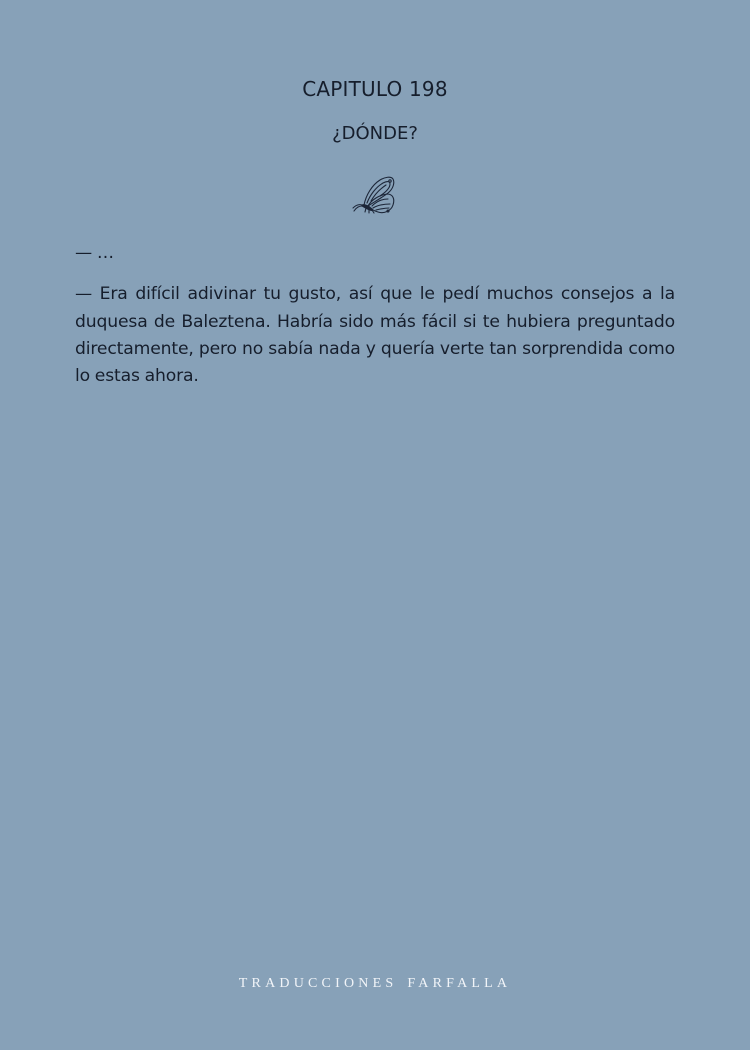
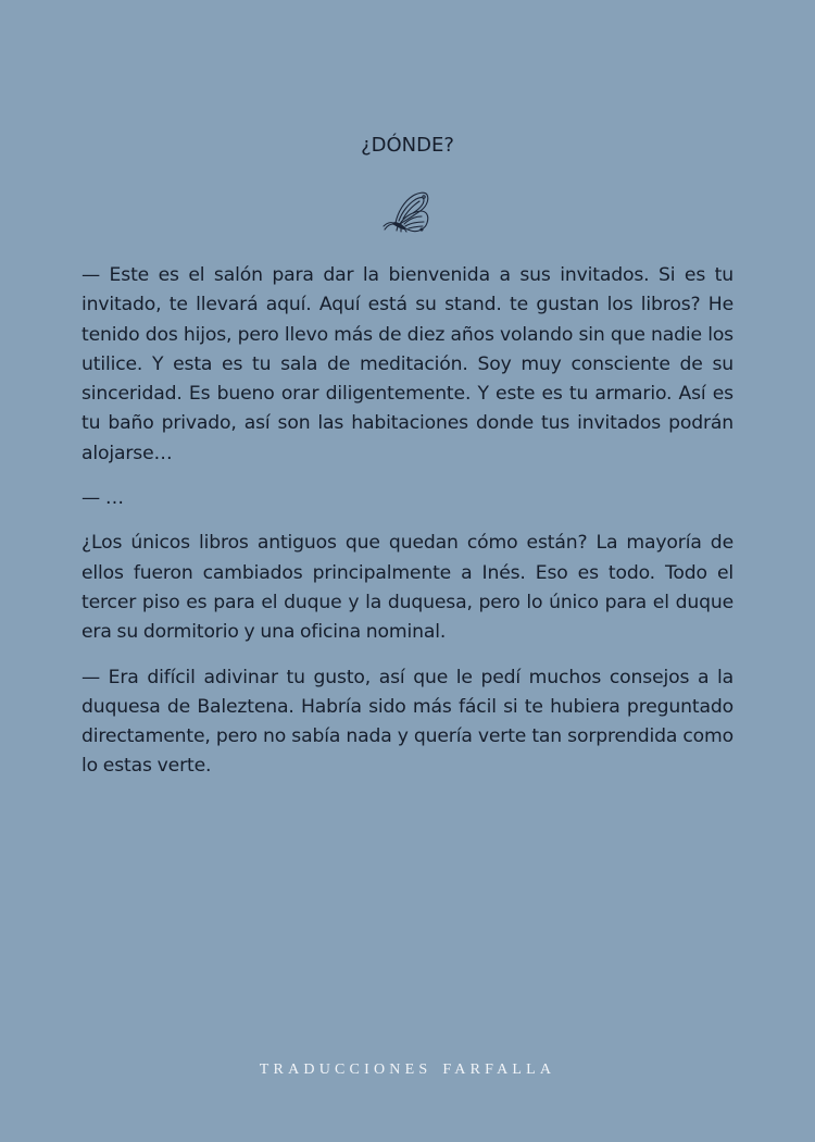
- CAPITULO 198
  ¿DÓNDE?
+ — Este es el salón para dar la bienvenida a sus invitados. Si es tu invitado, te llevará aquí. Aquí está su stand. te gustan los libros? He tenido dos hijos, pero llevo más de diez años volando sin que nadie los utilice. Y esta es tu sala de meditación. Soy muy consciente de su sinceridad. Es bueno orar diligentemente. Y este es tu armario. Así es tu baño privado, así son las habitaciones donde tus invitados podrán alojarse…
  — …
+ ¿Los únicos libros antiguos que quedan cómo están? La mayoría de ellos fueron cambiados principalmente a Inés. Eso es todo. Todo el tercer piso es para el duque y la duquesa, pero lo único para el duque era su dormitorio y una oficina nominal.
- — Era difícil adivinar tu gusto, así que le pedí muchos consejos a la duquesa de Baleztena. Habría sido más fácil si te hubiera preguntado directamente, pero no sabía nada y quería verte tan sorprendida como lo estas ahora.
+ — Era difícil adivinar tu gusto, así que le pedí muchos consejos a la duquesa de Baleztena. Habría sido más fácil si te hubiera preguntado directamente, pero no sabía nada y quería verte tan sorprendida como lo estas verte.
  TRADUCCIONES FARFALLA
